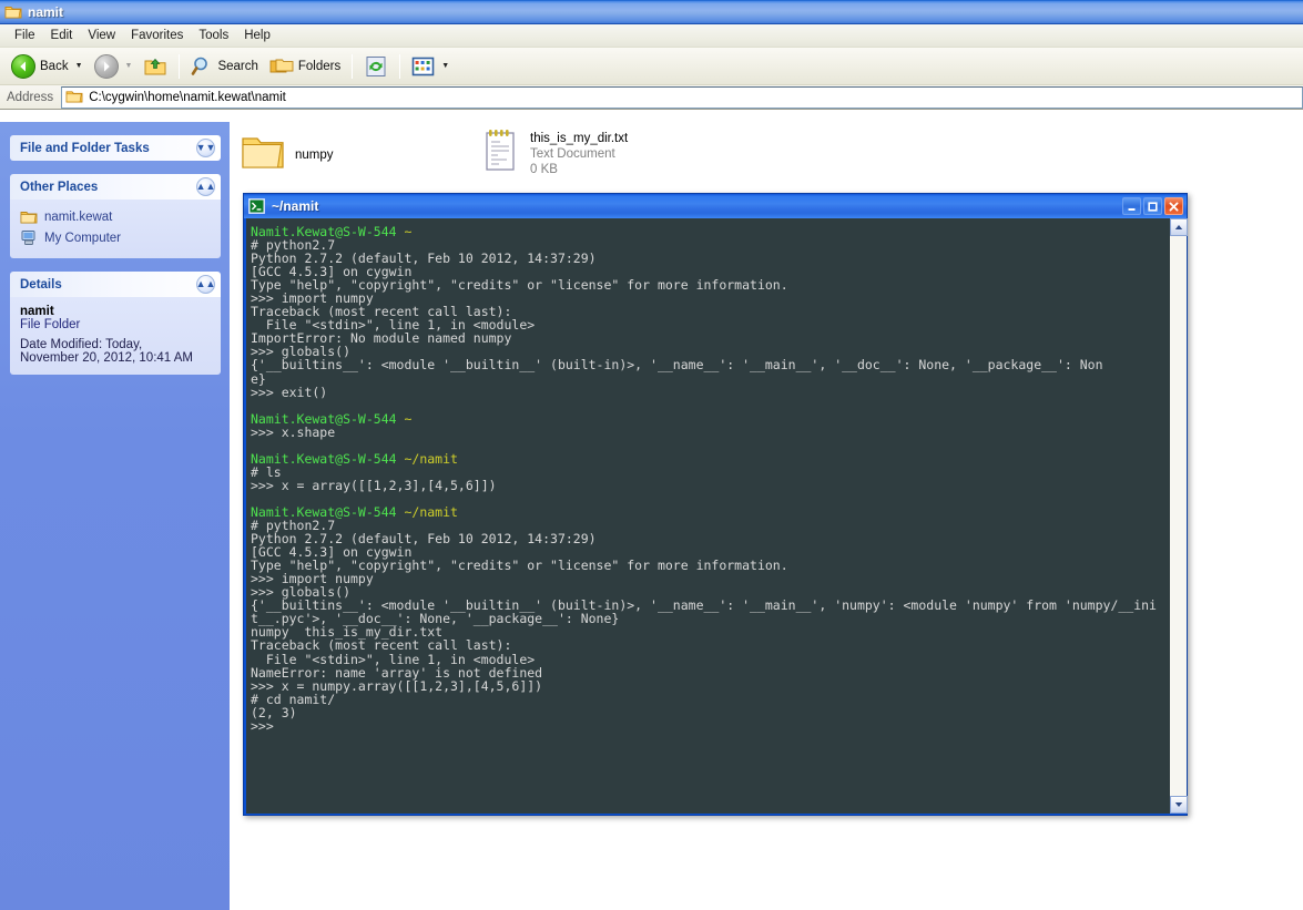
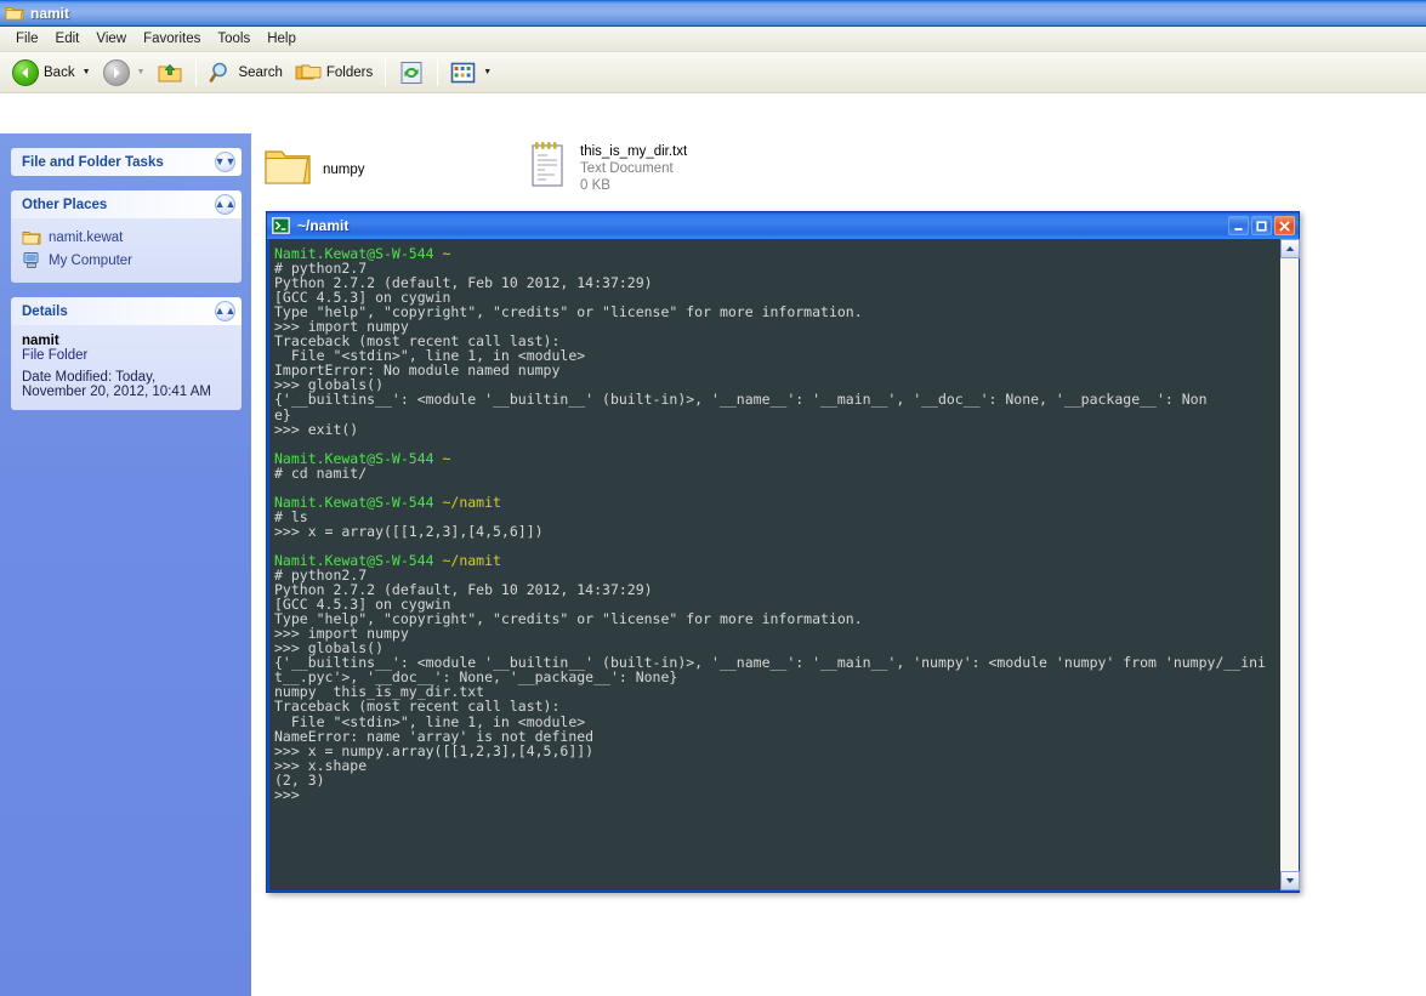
  namit
  File
  Edit
  View
  Favorites
  Tools
  Help
  Back
  Search
  Folders
- Address
- C:\cygwin\home\namit.kewat\namit
  File and Folder Tasks
  ▼▼
  Other Places
  ▲▲
  namit.kewat
  My Computer
  Details
  ▲▲
  namit
  File Folder
  Date Modified: Today,
  November 20, 2012, 10:41 AM
  numpy
  this_is_my_dir.txt
  Text Document
  0 KB
  ~/namit
  Namit.Kewat@S-W-544 ~
  # python2.7
  Python 2.7.2 (default, Feb 10 2012, 14:37:29)
  [GCC 4.5.3] on cygwin
  Type "help", "copyright", "credits" or "license" for more information.
  >>> import numpy
  Traceback (most recent call last):
  File "<stdin>", line 1, in <module>
  ImportError: No module named numpy
  >>> globals()
  {'__builtins__': <module '__builtin__' (built-in)>, '__name__': '__main__', '__doc__': None, '__package__': Non
  e}
  >>> exit()
  Namit.Kewat@S-W-544 ~
- >>> x.shape
+ # cd namit/
  Namit.Kewat@S-W-544 ~/namit
  # ls
  >>> x = array([[1,2,3],[4,5,6]])
  Namit.Kewat@S-W-544 ~/namit
  # python2.7
  Python 2.7.2 (default, Feb 10 2012, 14:37:29)
  [GCC 4.5.3] on cygwin
  Type "help", "copyright", "credits" or "license" for more information.
  >>> import numpy
  >>> globals()
  {'__builtins__': <module '__builtin__' (built-in)>, '__name__': '__main__', 'numpy': <module 'numpy' from 'numpy/__ini
  t__.pyc'>, '__doc__': None, '__package__': None}
  numpy this_is_my_dir.txt
  Traceback (most recent call last):
  File "<stdin>", line 1, in <module>
  NameError: name 'array' is not defined
  >>> x = numpy.array([[1,2,3],[4,5,6]])
- # cd namit/
+ >>> x.shape
  (2, 3)
  >>>
